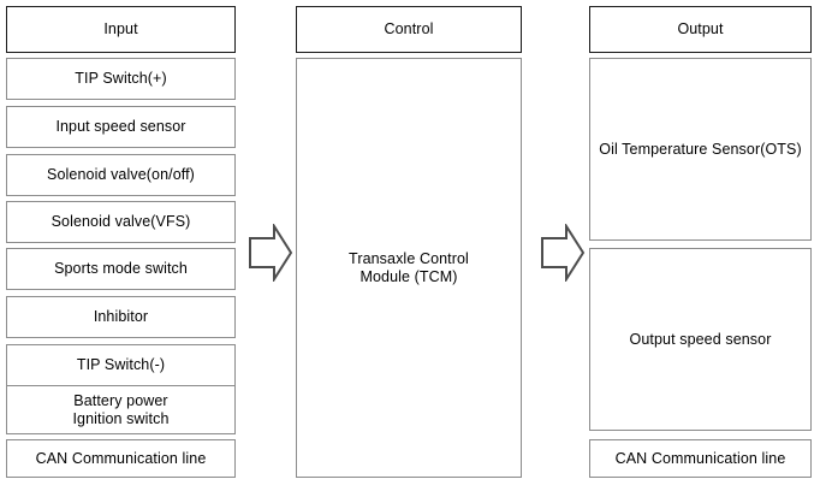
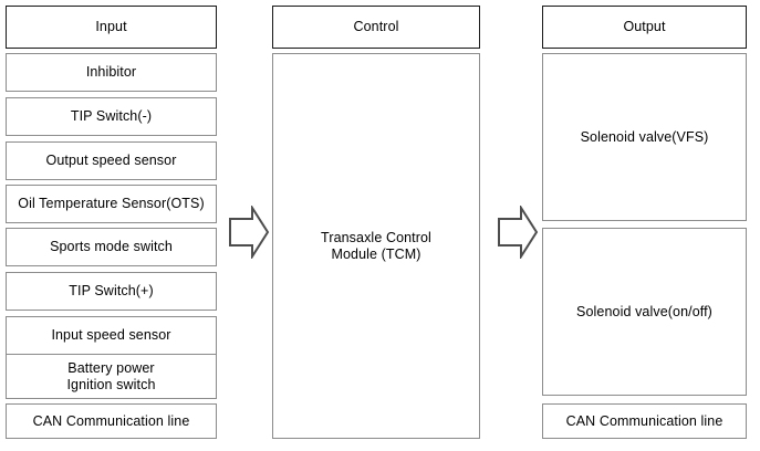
  Input
- TIP Switch(+)
+ Inhibitor
- Input speed sensor
+ TIP Switch(-)
- Solenoid valve(on/off)
+ Output speed sensor
- Solenoid valve(VFS)
+ Oil Temperature Sensor(OTS)
  Sports mode switch
- Inhibitor
+ TIP Switch(+)
- TIP Switch(-)
+ Input speed sensor
  Battery power
  Ignition switch
  CAN Communication line
  Control
  Transaxle Control
  Module (TCM)
  Output
- Oil Temperature Sensor(OTS)
+ Solenoid valve(VFS)
- Output speed sensor
+ Solenoid valve(on/off)
  CAN Communication line
